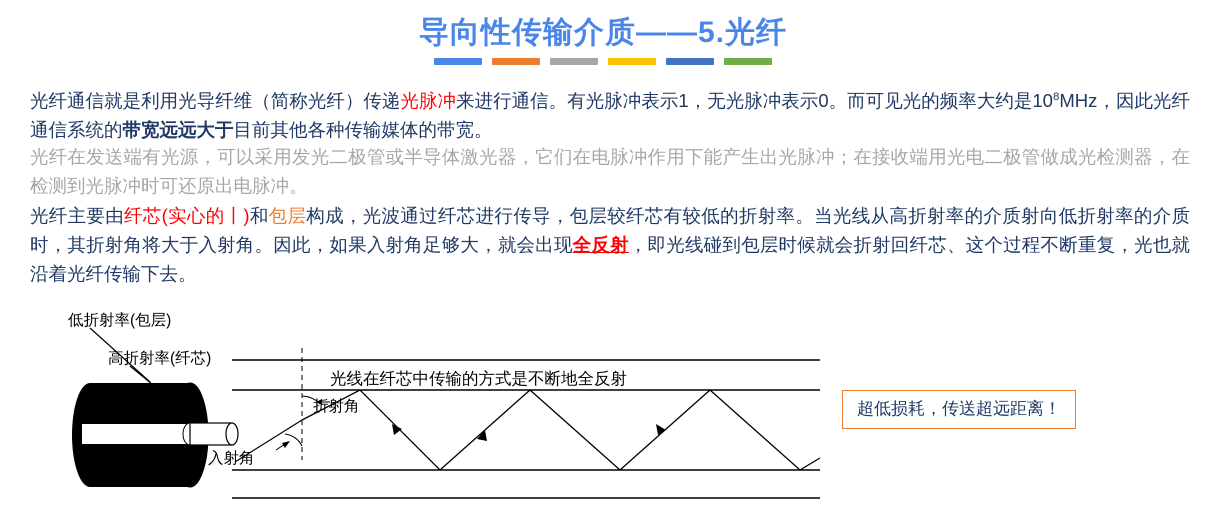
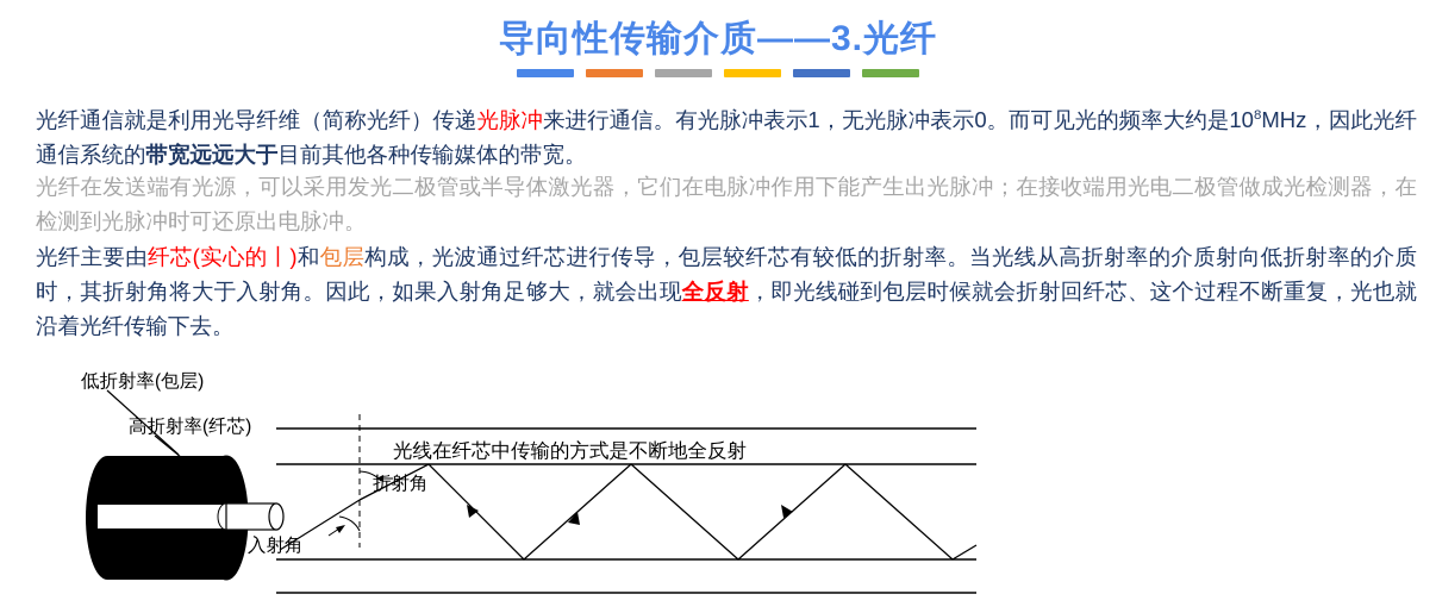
- 导向性传输介质——5.光纤
+ 导向性传输介质——3.光纤
  光纤通信就是利用光导纤维（简称光纤）传递光脉冲来进行通信。有光脉冲表示1，无光脉冲表示0。而可见光的频率大约是108MHz，因此光纤通信系统的带宽远远大于目前其他各种传输媒体的带宽。
  光纤在发送端有光源，可以采用发光二极管或半导体激光器，它们在电脉冲作用下能产生出光脉冲；在接收端用光电二极管做成光检测器，在检测到光脉冲时可还原出电脉冲。
  光纤主要由纤芯(实心的丨)和包层构成，光波通过纤芯进行传导，包层较纤芯有较低的折射率。当光线从高折射率的介质射向低折射率的介质时，其折射角将大于入射角。因此，如果入射角足够大，就会出现全反射，即光线碰到包层时候就会折射回纤芯、这个过程不断重复，光也就沿着光纤传输下去。
  低折射率(包层)
  高折射率(纤芯)
  光线在纤芯中传输的方式是不断地全反射
  折射角
  入射角
- 超低损耗，传送超远距离！
